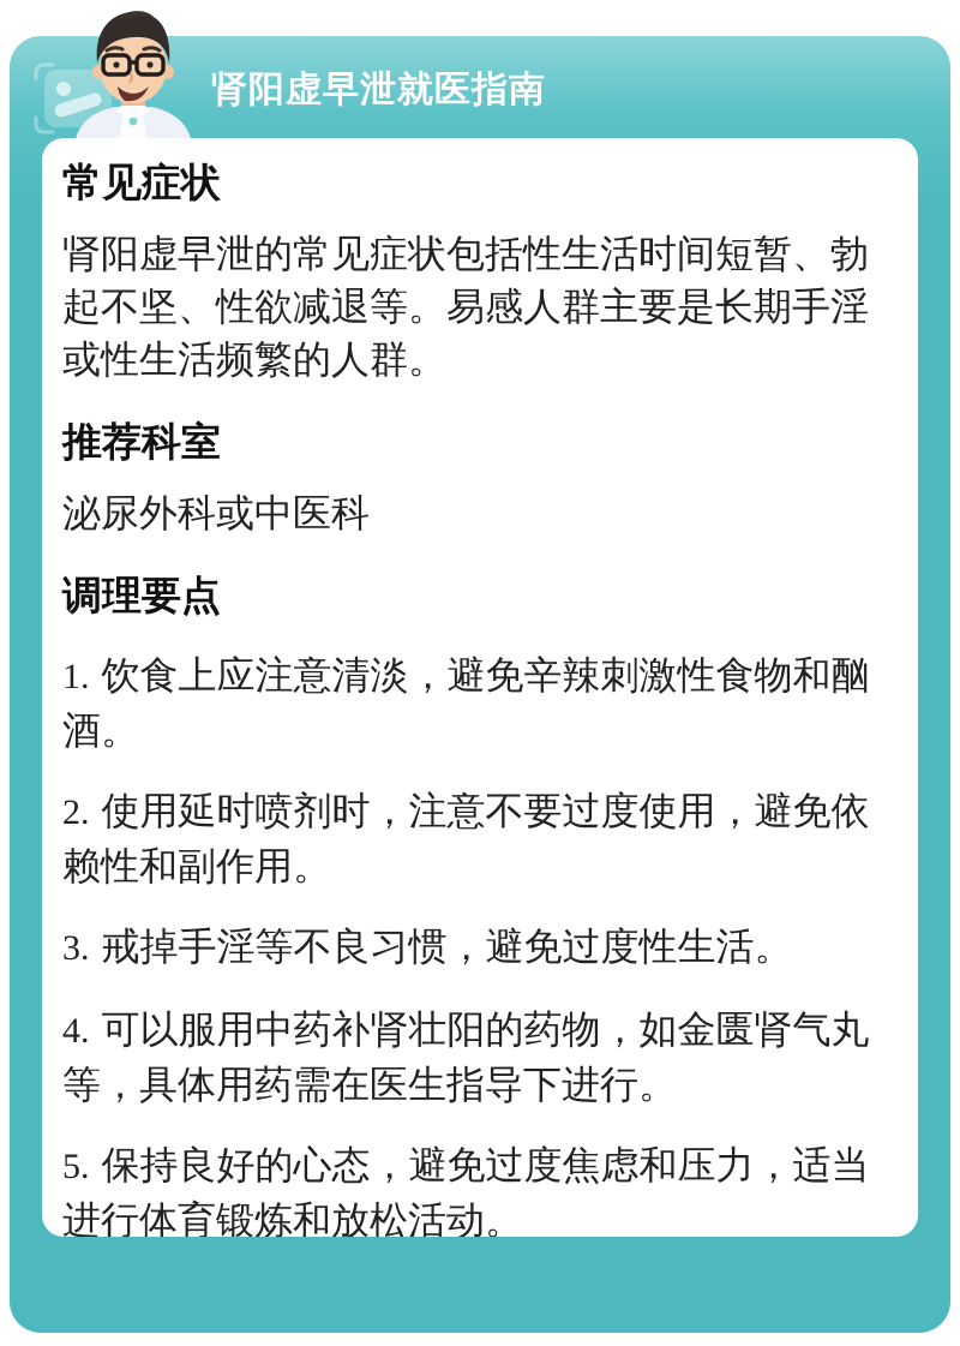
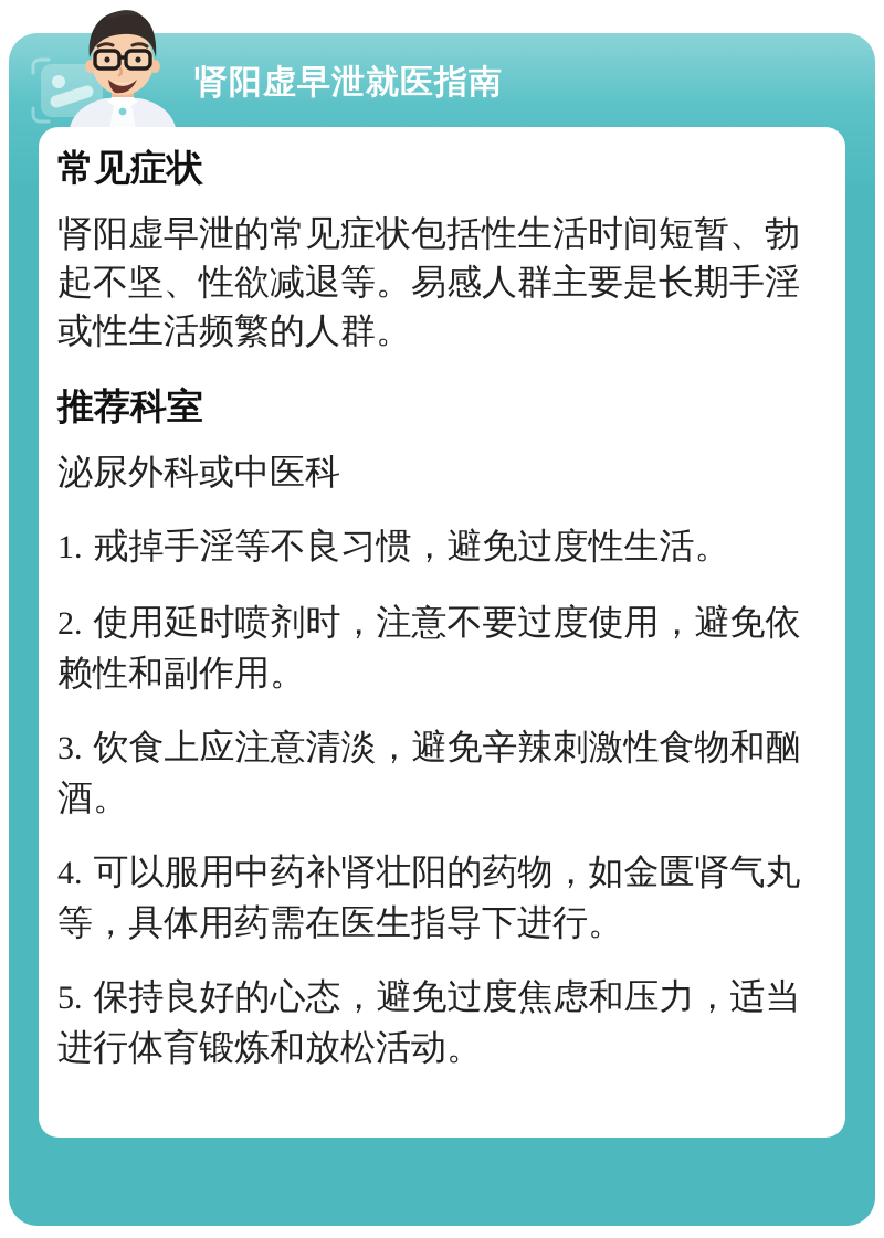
  肾阳虚早泄就医指南
  常见症状
  肾阳虚早泄的常见症状包括性生活时间短暂、勃起不坚、性欲减退等。易感人群主要是长期手淫或性生活频繁的人群。
  推荐科室
  泌尿外科或中医科
- 调理要点
- 1. 饮食上应注意清淡，避免辛辣刺激性食物和酗酒。
+ 1. 戒掉手淫等不良习惯，避免过度性生活。
  2. 使用延时喷剂时，注意不要过度使用，避免依赖性和副作用。
- 3. 戒掉手淫等不良习惯，避免过度性生活。
+ 3. 饮食上应注意清淡，避免辛辣刺激性食物和酗酒。
  4. 可以服用中药补肾壮阳的药物，如金匮肾气丸等，具体用药需在医生指导下进行。
  5. 保持良好的心态，避免过度焦虑和压力，适当进行体育锻炼和放松活动。
